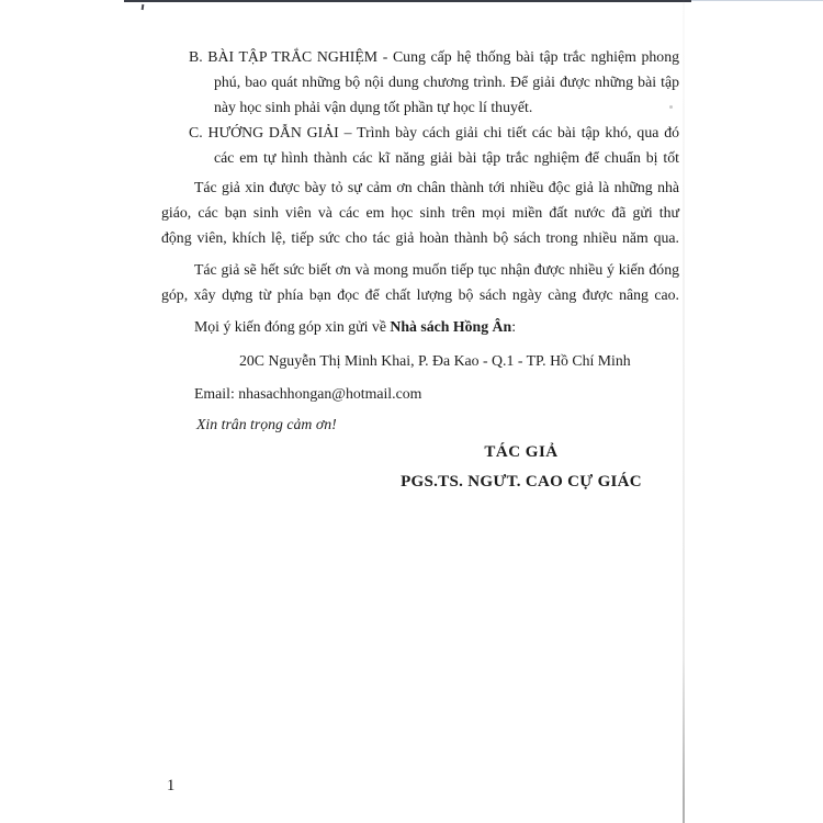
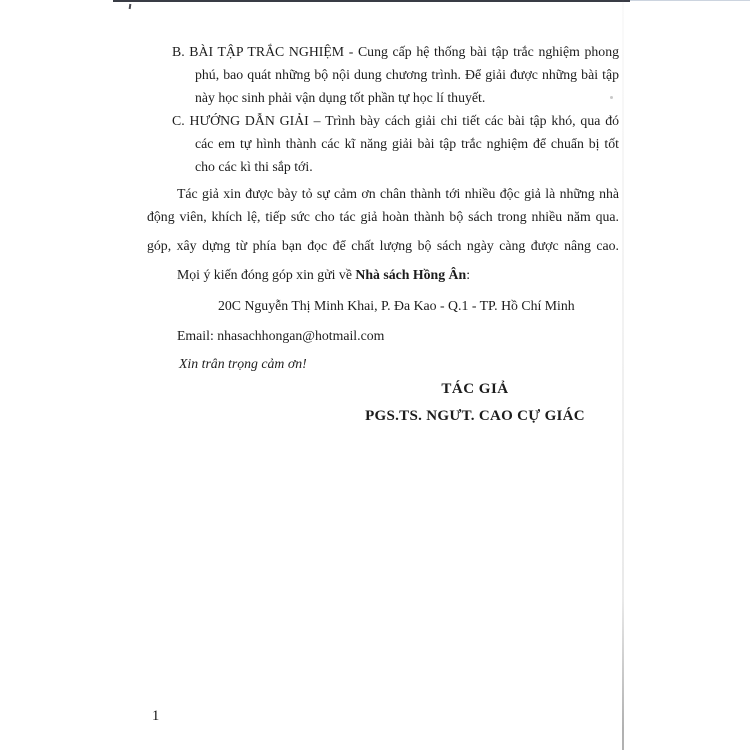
  B. BÀI TẬP TRẮC NGHIỆM - Cung cấp hệ thống bài tập trắc nghiệm phong
  phú, bao quát những bộ nội dung chương trình. Để giải được những bài tập
  này học sinh phải vận dụng tốt phần tự học lí thuyết.
  C. HƯỚNG DẪN GIẢI – Trình bày cách giải chi tiết các bài tập khó, qua đó
  các em tự hình thành các kĩ năng giải bài tập trắc nghiệm để chuẩn bị tốt
+ cho các kì thi sắp tới.
  Tác giả xin được bày tỏ sự cảm ơn chân thành tới nhiều độc giả là những nhà
- giáo, các bạn sinh viên và các em học sinh trên mọi miền đất nước đã gửi thư
  động viên, khích lệ, tiếp sức cho tác giả hoàn thành bộ sách trong nhiều năm qua.
- Tác giả sẽ hết sức biết ơn và mong muốn tiếp tục nhận được nhiều ý kiến đóng
  góp, xây dựng từ phía bạn đọc để chất lượng bộ sách ngày càng được nâng cao.
  Mọi ý kiến đóng góp xin gửi về Nhà sách Hồng Ân:
  20C Nguyễn Thị Minh Khai, P. Đa Kao - Q.1 - TP. Hồ Chí Minh
  Email: nhasachhongan@hotmail.com
  Xin trân trọng cảm ơn!
  TÁC GIẢ
  PGS.TS. NGƯT. CAO CỰ GIÁC
  1
